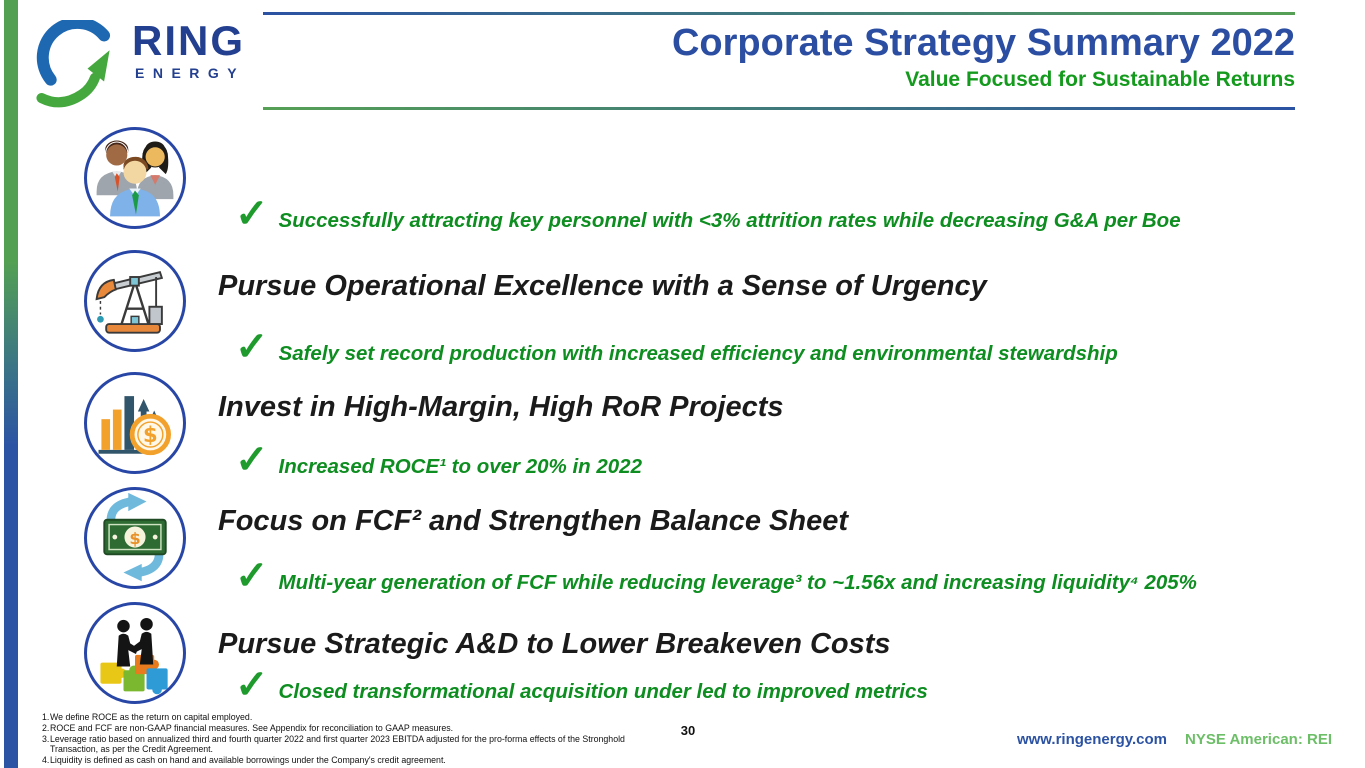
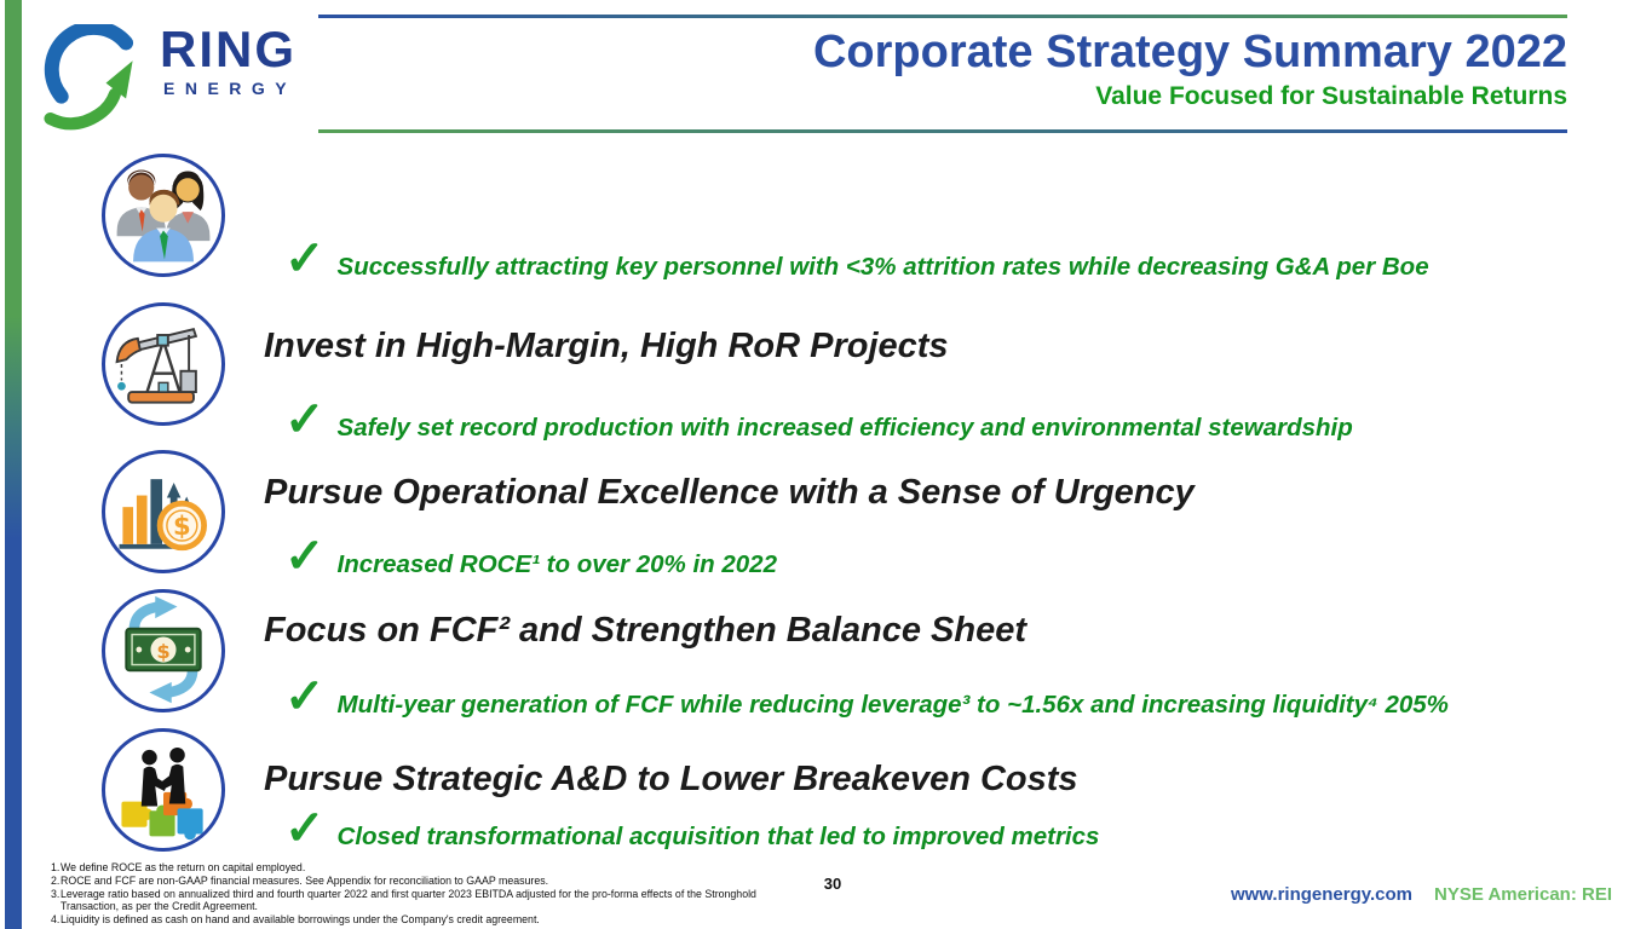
  RING
  ENERGY
  Corporate Strategy Summary 2022
  Value Focused for Sustainable Returns
  ✓
  Successfully attracting key personnel with <3% attrition rates while decreasing G&A per Boe
- Pursue Operational Excellence with a Sense of Urgency
+ Invest in High-Margin, High RoR Projects
  ✓
  Safely set record production with increased efficiency and environmental stewardship
  $
- Invest in High-Margin, High RoR Projects
+ Pursue Operational Excellence with a Sense of Urgency
  ✓
  Increased ROCE¹ to over 20% in 2022
  $
  Focus on FCF² and Strengthen Balance Sheet
  ✓
  Multi-year generation of FCF while reducing leverage³ to ~1.56x and increasing liquidity⁴ 205%
  Pursue Strategic A&D to Lower Breakeven Costs
  ✓
- Closed transformational acquisition under led to improved metrics
+ Closed transformational acquisition that led to improved metrics
  1.
  We define ROCE as the return on capital employed.
  2.
  ROCE and FCF are non-GAAP financial measures. See Appendix for reconciliation to GAAP measures.
  3.
  Leverage ratio based on annualized third and fourth quarter 2022 and first quarter 2023 EBITDA adjusted for the pro-forma effects of the Stronghold Transaction, as per the Credit Agreement.
  4.
  Liquidity is defined as cash on hand and available borrowings under the Company's credit agreement.
  30
  www.ringenergy.com
  NYSE American: REI
